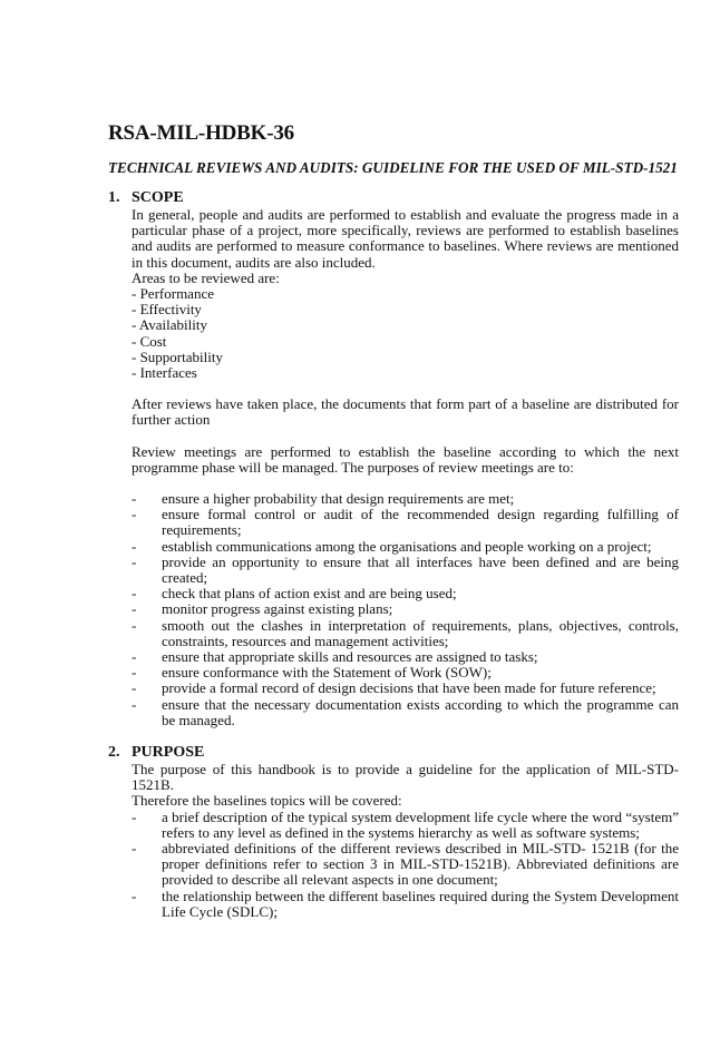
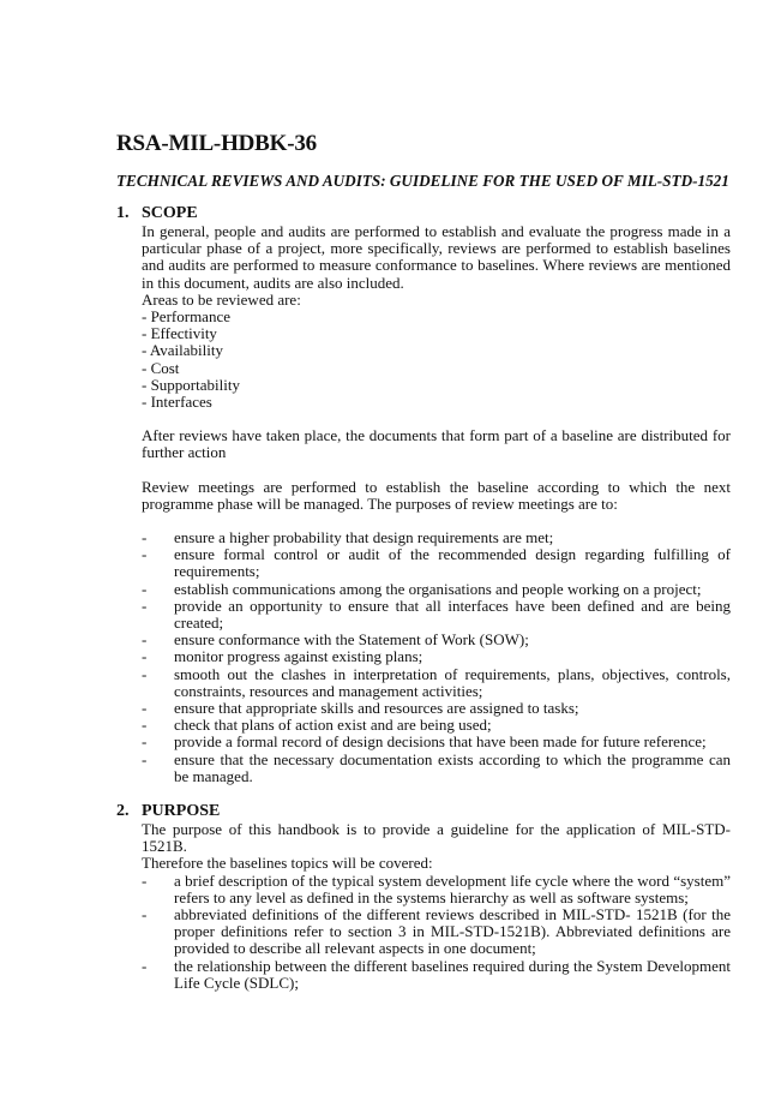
  RSA-MIL-HDBK-36
  TECHNICAL REVIEWS AND AUDITS: GUIDELINE FOR THE USED OF MIL-STD-1521
  1.
  SCOPE
  In general, people and audits are performed to establish and evaluate the progress made in a particular phase of a project, more specifically, reviews are performed to establish baselines and audits are performed to measure conformance to baselines. Where reviews are mentioned in this document, audits are also included.
  Areas to be reviewed are:
  - Performance
  - Effectivity
  - Availability
  - Cost
  - Supportability
  - Interfaces
  After reviews have taken place, the documents that form part of a baseline are distributed for further action
  Review meetings are performed to establish the baseline according to which the next programme phase will be managed. The purposes of review meetings are to:
  -
  ensure a higher probability that design requirements are met;
  -
  ensure formal control or audit of the recommended design regarding fulfilling of requirements;
  -
  establish communications among the organisations and people working on a project;
  -
  provide an opportunity to ensure that all interfaces have been defined and are being created;
  -
- check that plans of action exist and are being used;
+ ensure conformance with the Statement of Work (SOW);
  -
  monitor progress against existing plans;
  -
  smooth out the clashes in interpretation of requirements, plans, objectives, controls, constraints, resources and management activities;
  -
  ensure that appropriate skills and resources are assigned to tasks;
  -
- ensure conformance with the Statement of Work (SOW);
+ check that plans of action exist and are being used;
  -
  provide a formal record of design decisions that have been made for future reference;
  -
  ensure that the necessary documentation exists according to which the programme can be managed.
  2.
  PURPOSE
  The purpose of this handbook is to provide a guideline for the application of MIL-STD-1521B.
  Therefore the baselines topics will be covered:
  -
  a brief description of the typical system development life cycle where the word “system” refers to any level as defined in the systems hierarchy as well as software systems;
  -
  abbreviated definitions of the different reviews described in MIL-STD- 1521B (for the proper definitions refer to section 3 in MIL-STD-1521B). Abbreviated definitions are provided to describe all relevant aspects in one document;
  -
  the relationship between the different baselines required during the System Development Life Cycle (SDLC);
